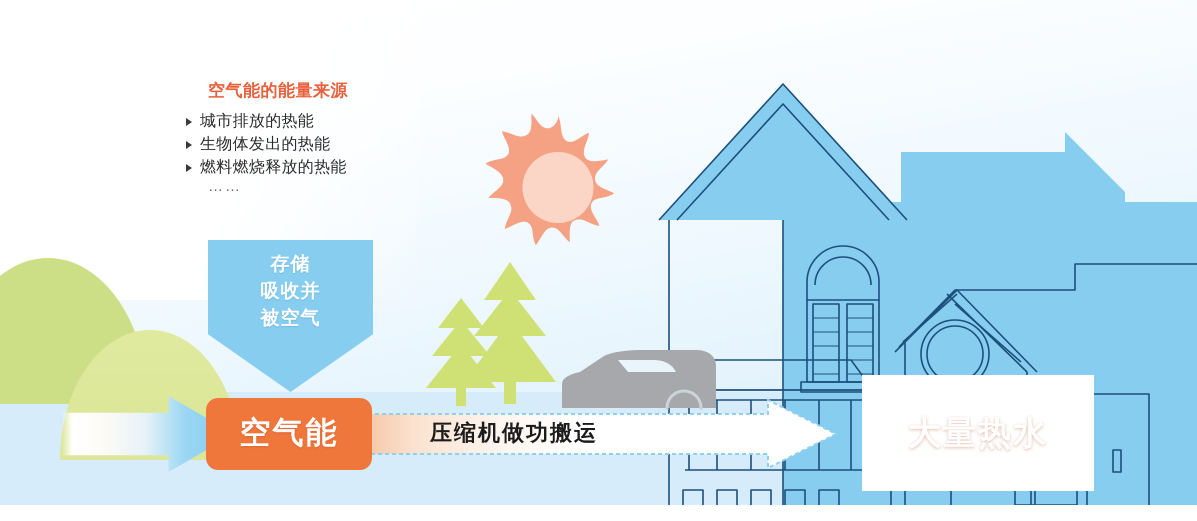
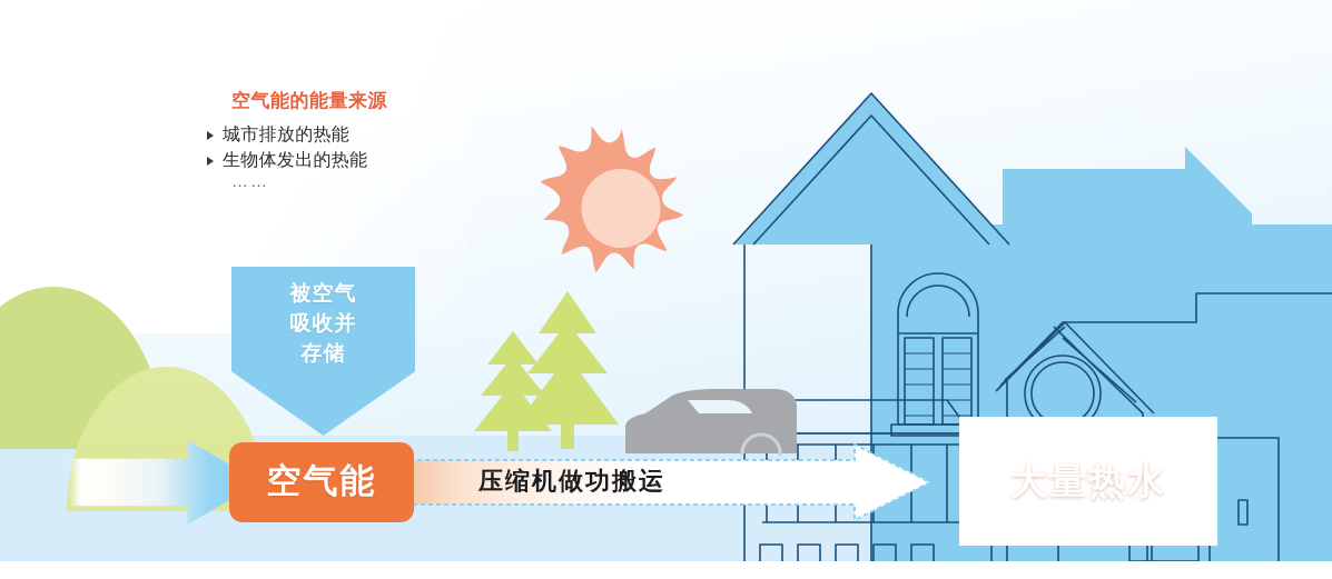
  空气能的能量来源
  城市排放的热能
  生物体发出的热能
- 燃料燃烧释放的热能
  ……
- 存储
+ 被空气
  吸收并
- 被空气
+ 存储
  空气能
  压缩机做功搬运
  大量热水
